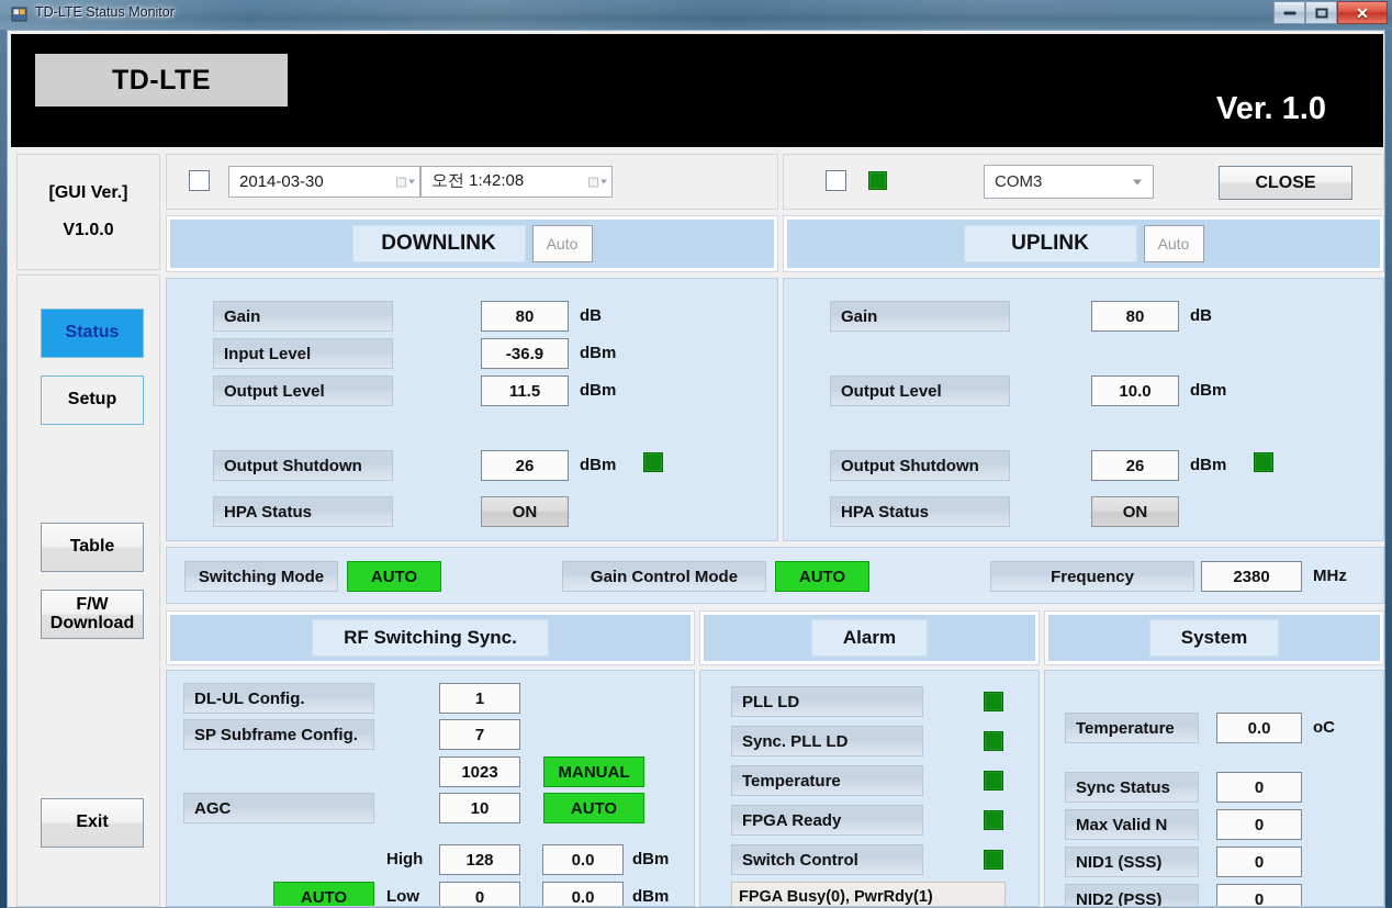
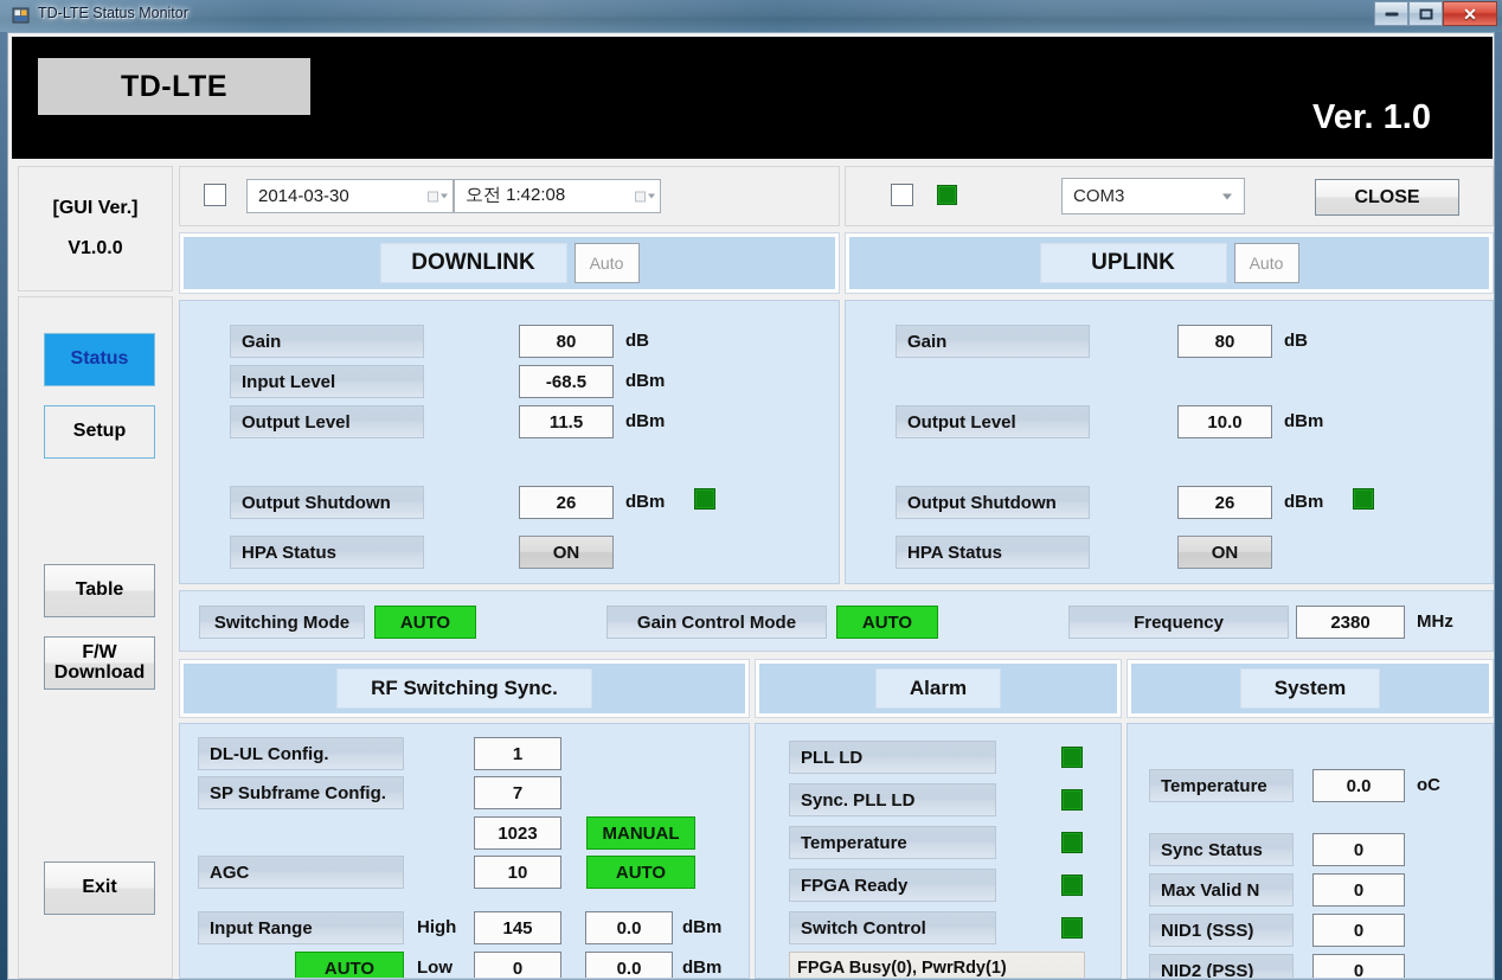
  TD-LTE Status Monitor
  ✕
  TD-LTE
  Ver. 1.0
  [GUI Ver.]
  V1.0.0
  Status
  Setup
  Table
  F/W
  Download
  Exit
  2014-03-30
  오전 1:42:08
  COM3
  CLOSE
  DOWNLINK
  Auto
  UPLINK
  Auto
  Gain
  80
  dB
  Input Level
- -36.9
+ -68.5
  dBm
  Output Level
  11.5
  dBm
  Output Shutdown
  26
  dBm
  HPA Status
  ON
  Gain
  80
  dB
  Output Level
  10.0
  dBm
  Output Shutdown
  26
  dBm
  HPA Status
  ON
  Switching Mode
  AUTO
  Gain Control Mode
  AUTO
  Frequency
  2380
  MHz
  RF Switching Sync.
  Alarm
  System
  DL-UL Config.
  1
  SP Subframe Config.
  7
  1023
  MANUAL
  AGC
  10
  AUTO
+ Input Range
  High
- 128
+ 145
  0.0
  dBm
  AUTO
  Low
  0
  0.0
  dBm
  PLL LD
  Sync. PLL LD
  Temperature
  FPGA Ready
  Switch Control
  FPGA Busy(0), PwrRdy(1)
  Temperature
  0.0
  oC
  Sync Status
  0
  Max Valid N
  0
  NID1 (SSS)
  0
  NID2 (PSS)
  0
